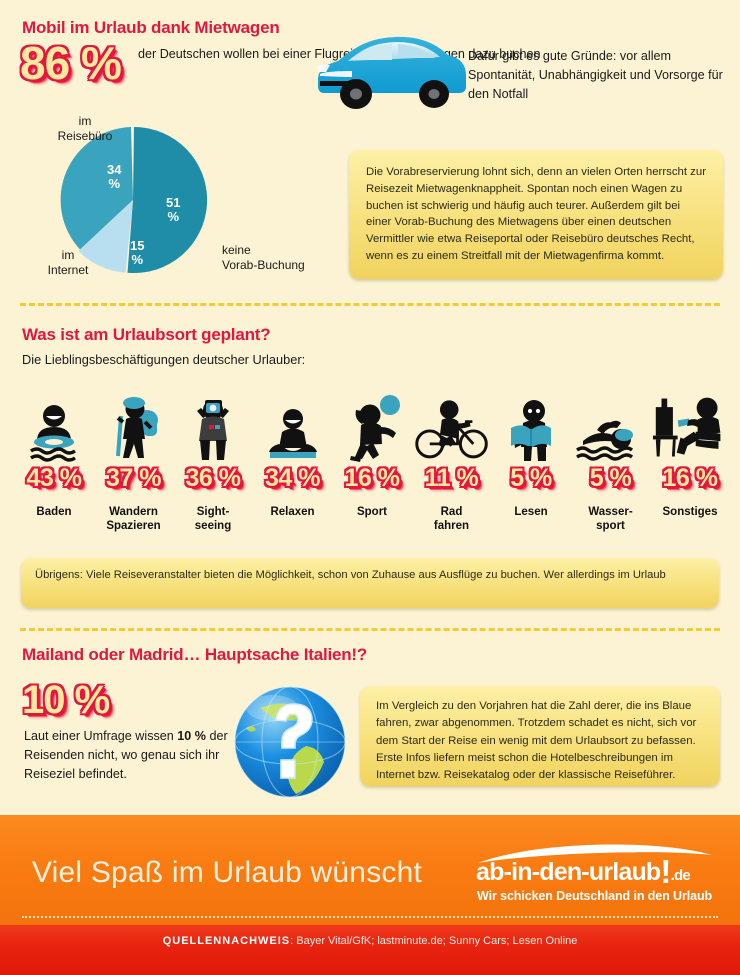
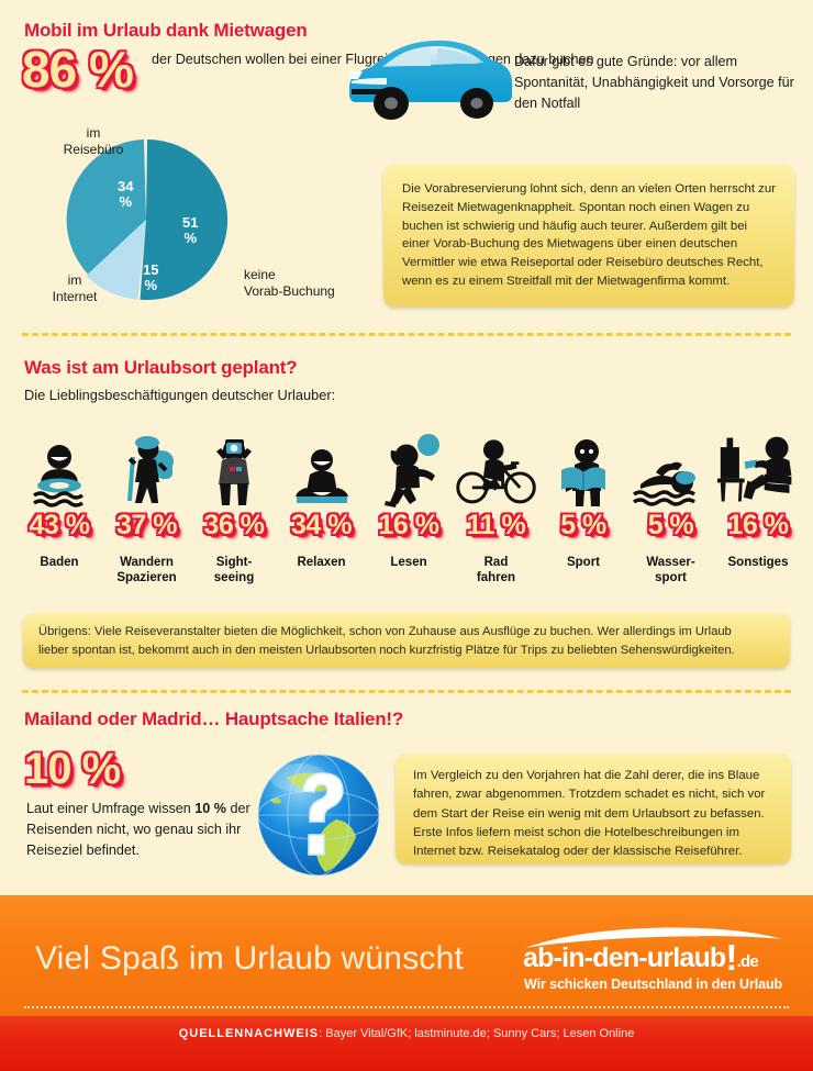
  Mobil im Urlaub dank Mietwagen
  86 %
  der Deutschen wollen bei einer Flugregen dazu buchen
  Dafür gibt es gute Gründe: vor allem Spontanität, Unabhängigkeit und Vorsorge für den Notfall
  51
  %
  34
  %
  15
  %
  im
  Reisebüro
  im
  Internet
  keine
  Vorab-Buchung
  Die Vorabreservierung lohnt sich, denn an vielen Orten herrscht zur Reisezeit Mietwagenknappheit. Spontan noch einen Wagen zu buchen ist schwierig und häufig auch teurer. Außerdem gilt bei einer Vorab-Buchung des Mietwagens über einen deutschen Vermittler wie etwa Reiseportal oder Reisebüro deutsches Recht, wenn es zu einem Streitfall mit der Mietwagenfirma kommt.
  Was ist am Urlaubsort geplant?
  Die Lieblingsbeschäftigungen deutscher Urlauber:
  43 %
  Baden
  37 %
  Wandern
  Spazieren
  36 %
  Sight-
  seeing
  34 %
  Relaxen
  16 %
- Sport
+ Lesen
  11 %
  Rad
  fahren
  5 %
- Lesen
+ Sport
  5 %
  Wasser-
  sport
  16 %
  Sonstiges
  Übrigens: Viele Reiseveranstalter bieten die Möglichkeit, schon von Zuhause aus Ausflüge zu buchen. Wer allerdings im Urlaub
+ lieber spontan ist, bekommt auch in den meisten Urlaubsorten noch kurzfristig Plätze für Trips zu beliebten Sehenswürdigkeiten.
  Mailand oder Madrid… Hauptsache Italien!?
  10 %
  Laut einer Umfrage wissen 10 % der Reisenden nicht, wo genau sich ihr Reiseziel befindet.
  Im Vergleich zu den Vorjahren hat die Zahl derer, die ins Blaue fahren, zwar abgenommen. Trotzdem schadet es nicht, sich vor dem Start der Reise ein wenig mit dem Urlaubsort zu befassen. Erste Infos liefern meist schon die Hotelbeschreibungen im Internet bzw. Reisekatalog oder der klassische Reiseführer.
  Viel Spaß im Urlaub wünscht
  ab-in-den-urlaub!.de
  Wir schicken Deutschland in den Urlaub
  QUELLENNACHWEIS: Bayer Vital/GfK; lastminute.de; Sunny Cars; Lesen Online
